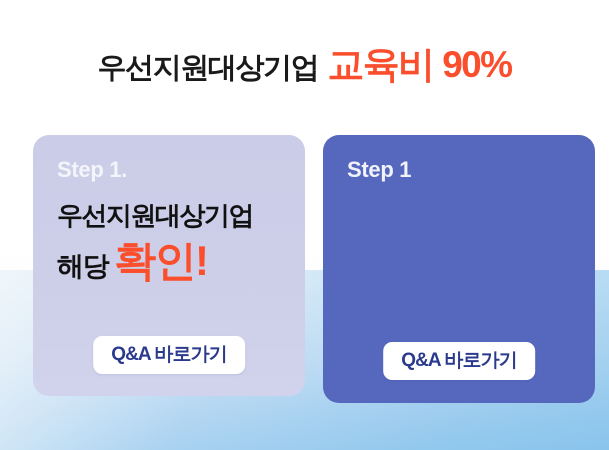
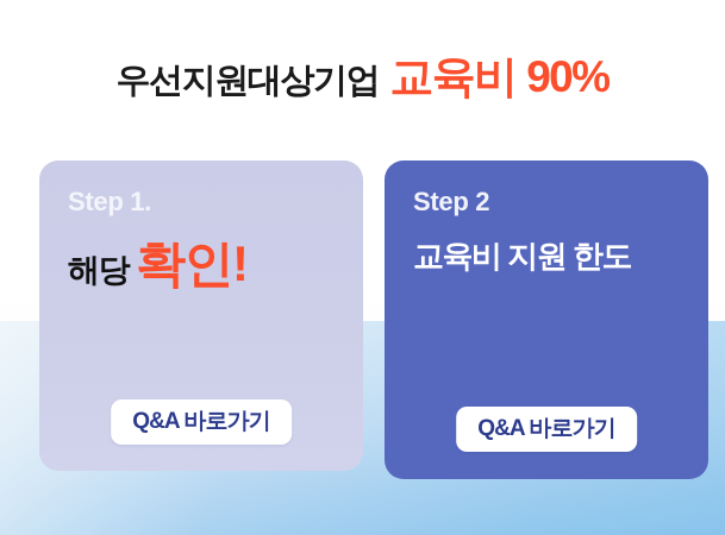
  우선지원대상기업 교육비 90%
  Step 1.
- 우선지원대상기업
  해당 확인!
  Q&A 바로가기
- Step 1
+ Step 2
+ 교육비 지원 한도
  Q&A 바로가기
